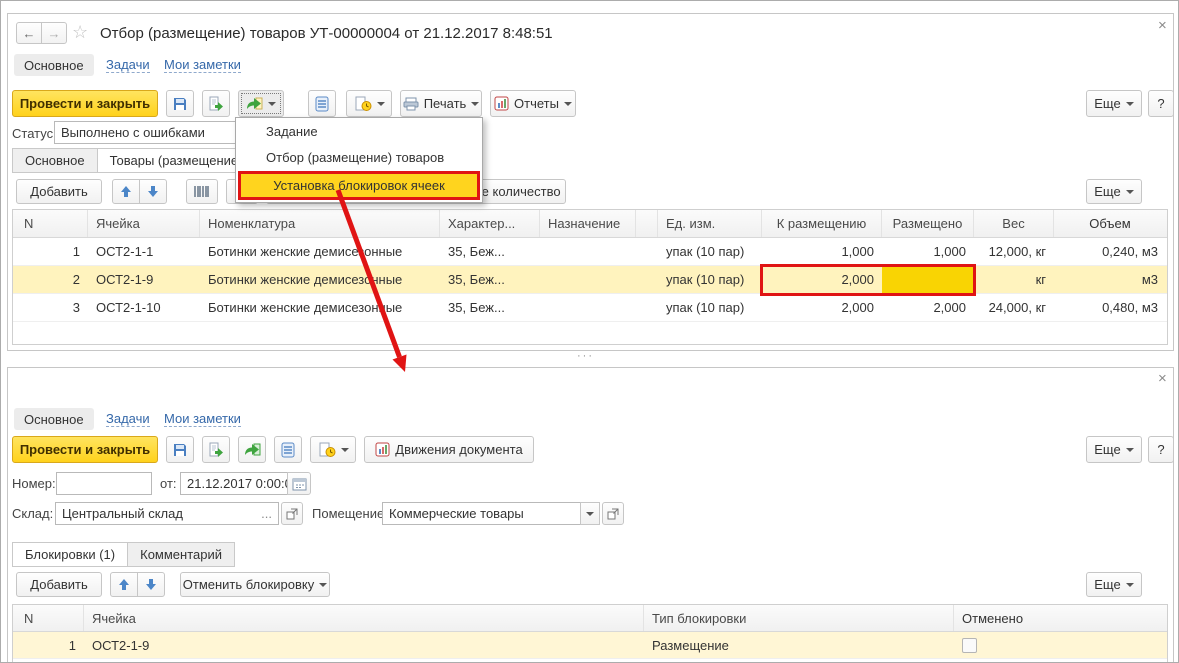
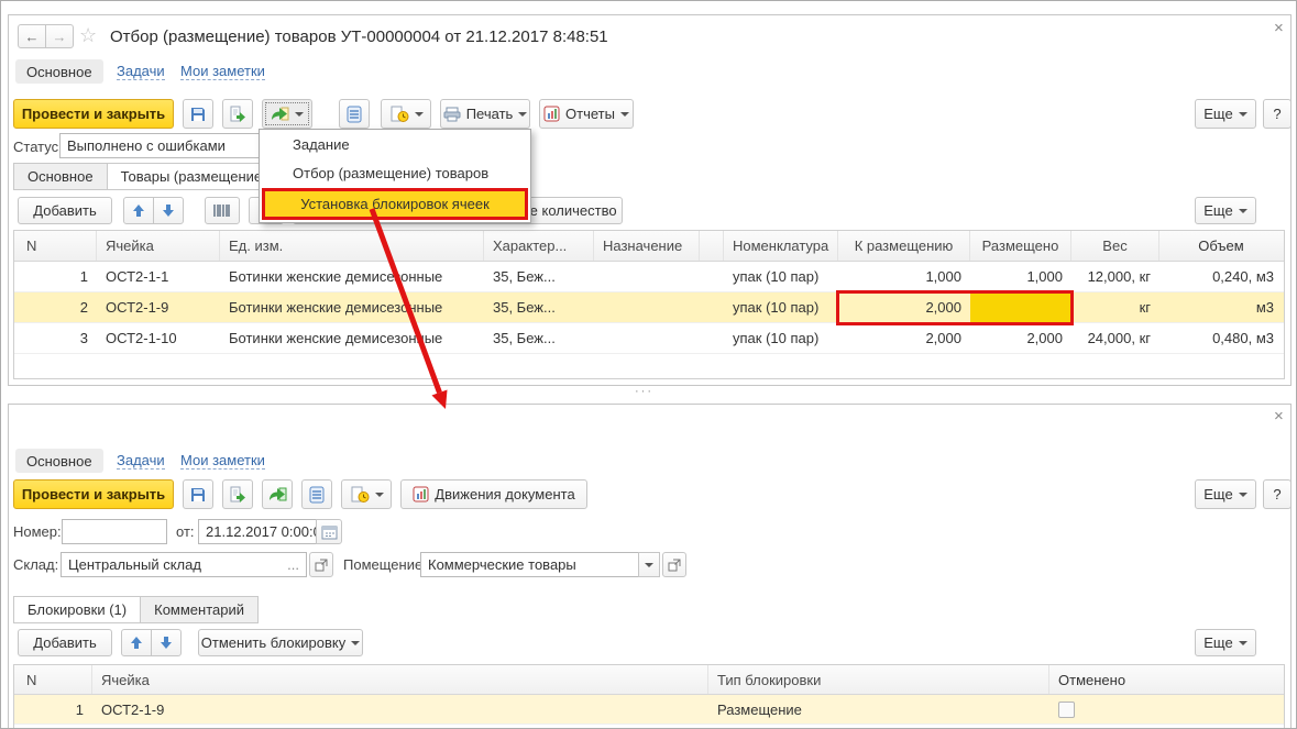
  ×
  ←
  →
  ☆
  Отбор (размещение) товаров УТ-00000004 от 21.12.2017 8:48:51
  Основное
  Задачи
  Мои заметки
  Провести и закрыть
  Печать
  Отчеты
  Еще
  ?
  Статус
  Выполнено с ошибками
  Основное
  Товары (размещени
  Добавить
  Еще
  N
  Ячейка
- Номенклатура
+ Ед. изм.
  Характер...
  Назначение
- Ед. изм.
+ Номенклатура
  К размещению
  Размещено
  Вес
  Объем
  1
  ОСТ2-1-1
  Ботинки женские демисеонные
  35, Беж...
  упак (10 пар)
  1,000
  1,000
  12,000, кг
  0,240, м3
  2
  ОСТ2-1-9
  Ботинки женские демисезонные
  35, Беж...
  упак (10 пар)
  2,000
  кг
  м3
  3
  ОСТ2-1-10
  Ботинки женские демисезоные
  35, Беж...
  упак (10 пар)
  2,000
  2,000
  24,000, кг
  0,480, м3
  Задание
  Отбор (размещение) товаров
  Установка блокировок ячеек
  ···
  ×
  Основное
  Задачи
  Мои заметки
  Провести и закрыть
  Движения документа
  Еще
  ?
  Номер:
  от:
  21.12.2017 0:00:
  Склад:
  Центральный склад
  ...
  Помещение
  Коммерческие товары
  Блокировки (1)
  Комментарий
  Добавить
  Отменить блокировку
  Еще
  N
  Ячейка
  Тип блокировки
  Отменено
  1
  ОСТ2-1-9
  Размещение
